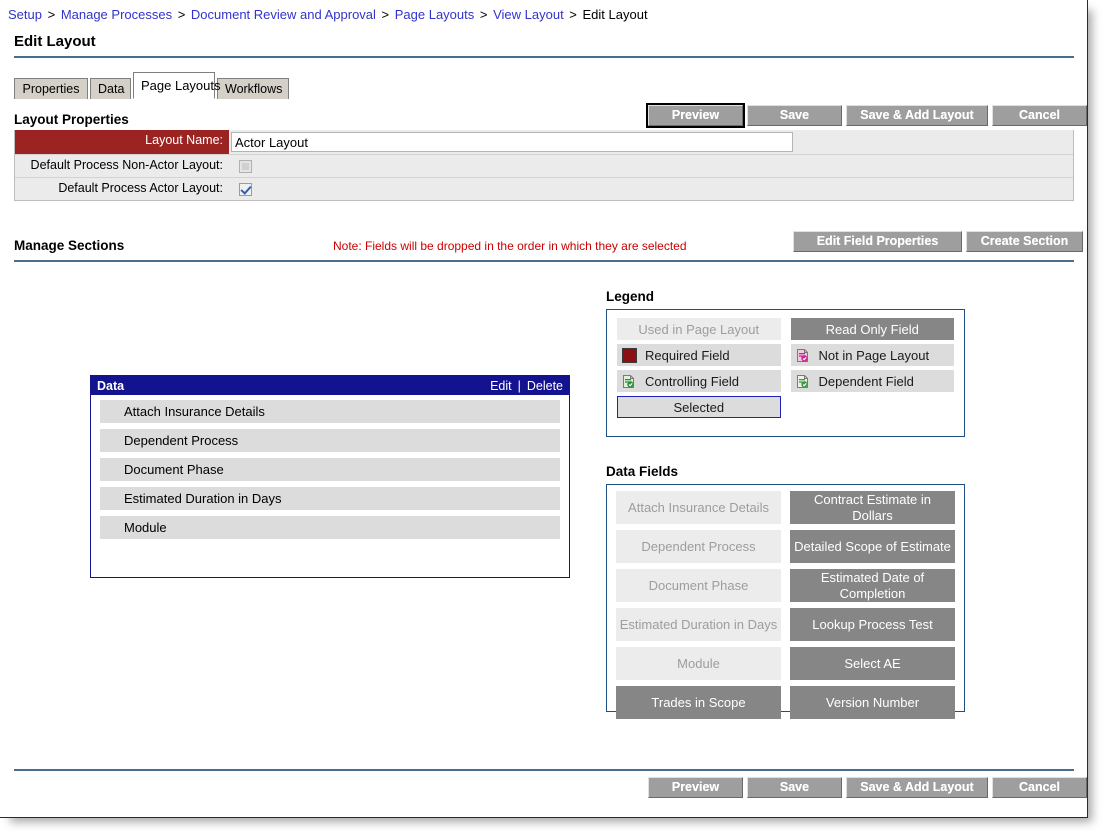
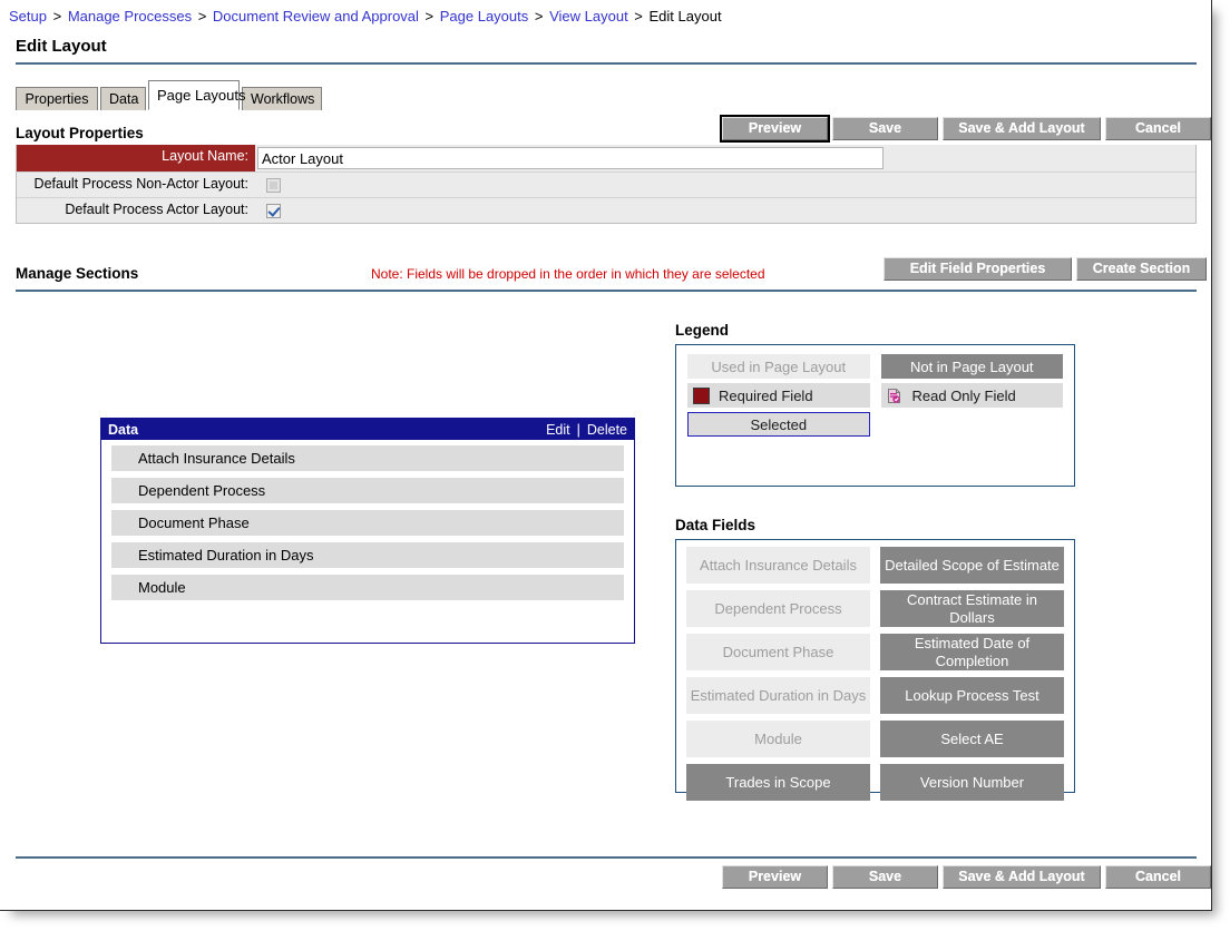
  Setup > Manage Processes > Document Review and Approval > Page Layouts > View Layout > Edit Layout
  Edit Layout
  Properties
  Data
  Page Layouts
  Workflows
  Layout Properties
  Preview
  Save
  Save & Add Layout
  Cancel
  Layout Name:
  Actor Layout
  Default Process Non-Actor Layout:
  Default Process Actor Layout:
  Manage Sections
  Note: Fields will be dropped in the order in which they are selected
  Edit Field Properties
  Create Section
  Data
  Edit
  |
  Delete
  Attach Insurance Details
  Dependent Process
  Document Phase
  Estimated Duration in Days
  Module
  Legend
  Used in Page Layout
- Read Only Field
+ Not in Page Layout
  Required Field
- Not in Page Layout
+ Read Only Field
- Controlling Field
- Dependent Field
  Selected
  Data Fields
  Attach Insurance Details
- Contract Estimate in Dollars
+ Detailed Scope of Estimate
  Dependent Process
- Detailed Scope of Estimate
+ Contract Estimate in Dollars
  Document Phase
  Estimated Date of Completion
  Estimated Duration in Days
  Lookup Process Test
  Module
  Select AE
  Trades in Scope
  Version Number
  Preview
  Save
  Save & Add Layout
  Cancel
